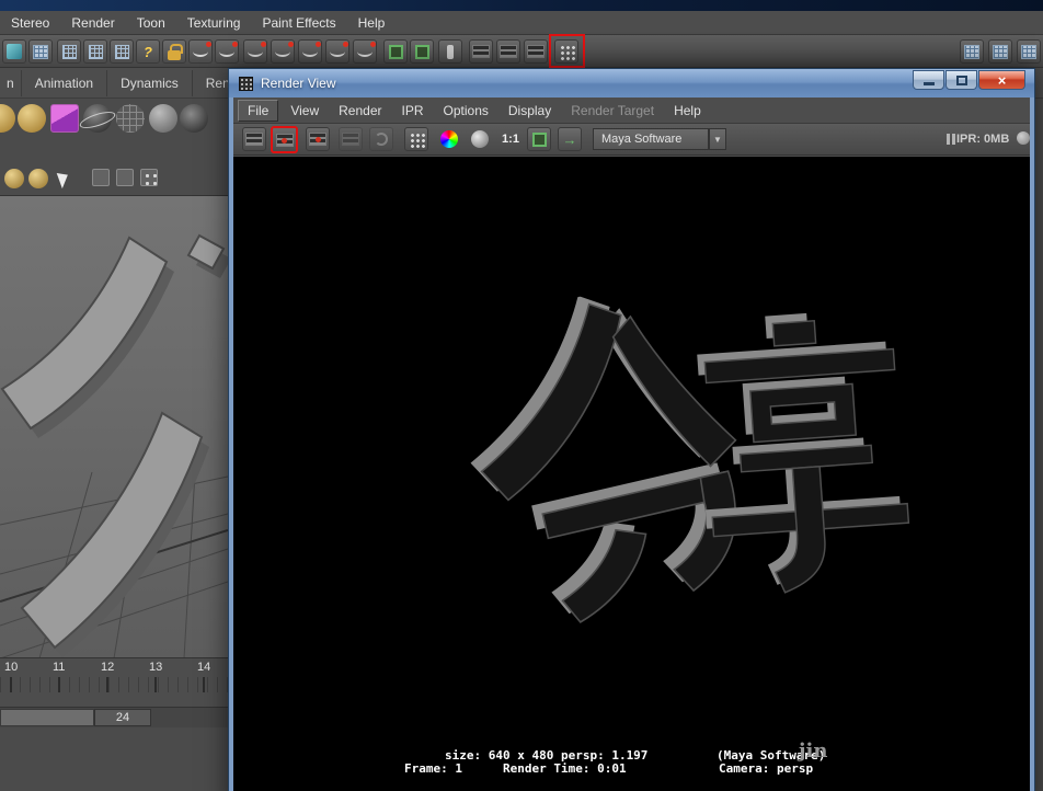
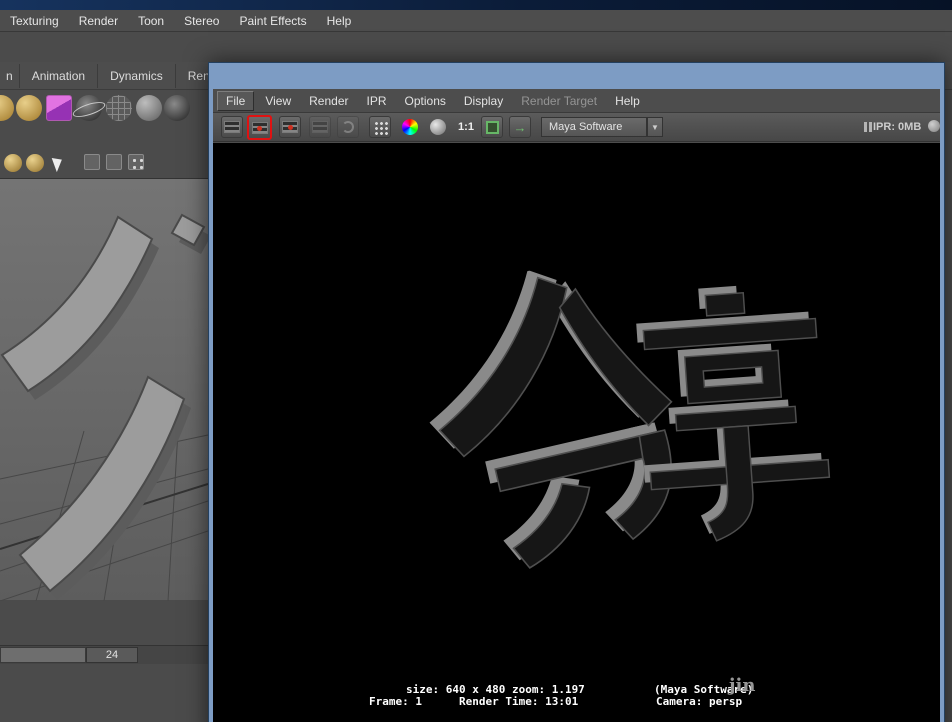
- Stereo
+ Texturing
  Render
  Toon
- Texturing
+ Stereo
  Paint Effects
  Help
- ?
  n
  Animation
  Dynamics
- 10
- 11
- 12
- 13
- 14
  24
- Render View
- ×
  File
  View
  Render
  IPR
  Options
  Display
  Render Target
  Help
  1:1
  →
  Maya Software
  ▼
  IPR: 0MB
- size: 640 x 480 persp: 1.197
+ size: 640 x 480 zoom: 1.197
  (Maya Software)
  Frame: 1
- Render Time: 0:01
+ Render Time: 13:01
  Camera: persp
  jin
